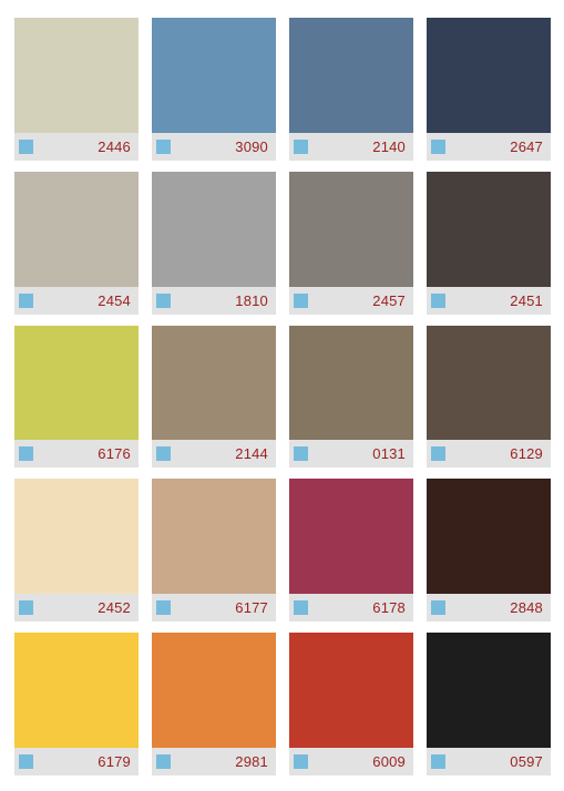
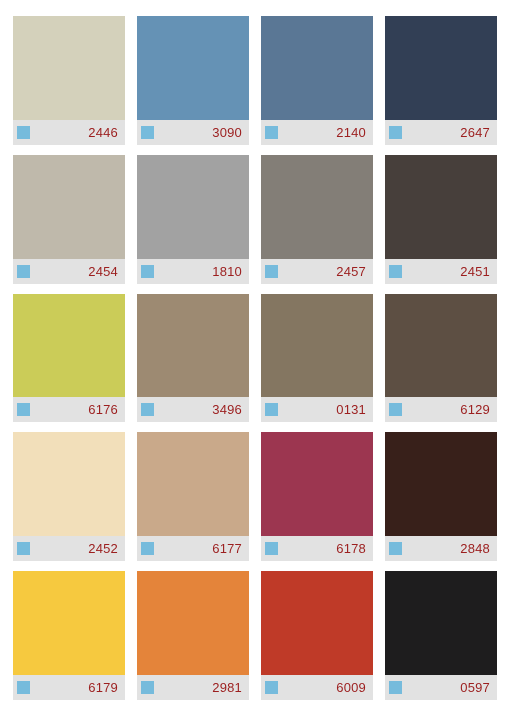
  2446
  3090
  2140
  2647
  2454
  1810
  2457
  2451
  6176
- 2144
+ 3496
  0131
  6129
  2452
  6177
  6178
  2848
  6179
  2981
  6009
  0597
